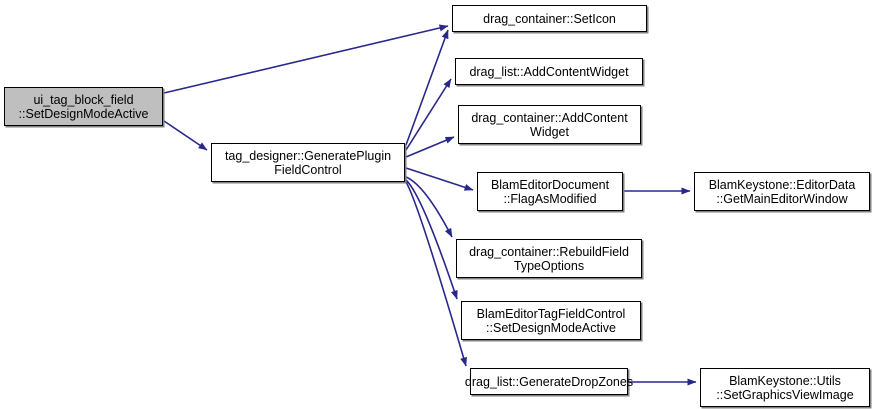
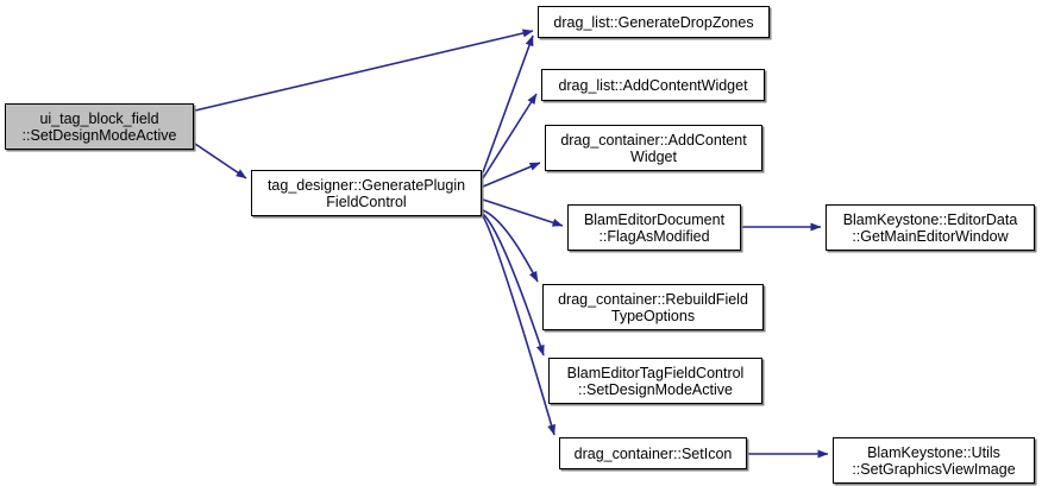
  ui_tag_block_field
  ::SetDesignModeActive
  tag_designer::GeneratePlugin
  FieldControl
- drag_container::SetIcon
+ drag_list::GenerateDropZones
  drag_list::AddContentWidget
  drag_container::AddContent
  Widget
  BlamEditorDocument
  ::FlagAsModified
  drag_container::RebuildField
  TypeOptions
  BlamEditorTagFieldControl
  ::SetDesignModeActive
- drag_list::GenerateDropZones
+ drag_container::SetIcon
  BlamKeystone::EditorData
  ::GetMainEditorWindow
  BlamKeystone::Utils
  ::SetGraphicsViewImage
